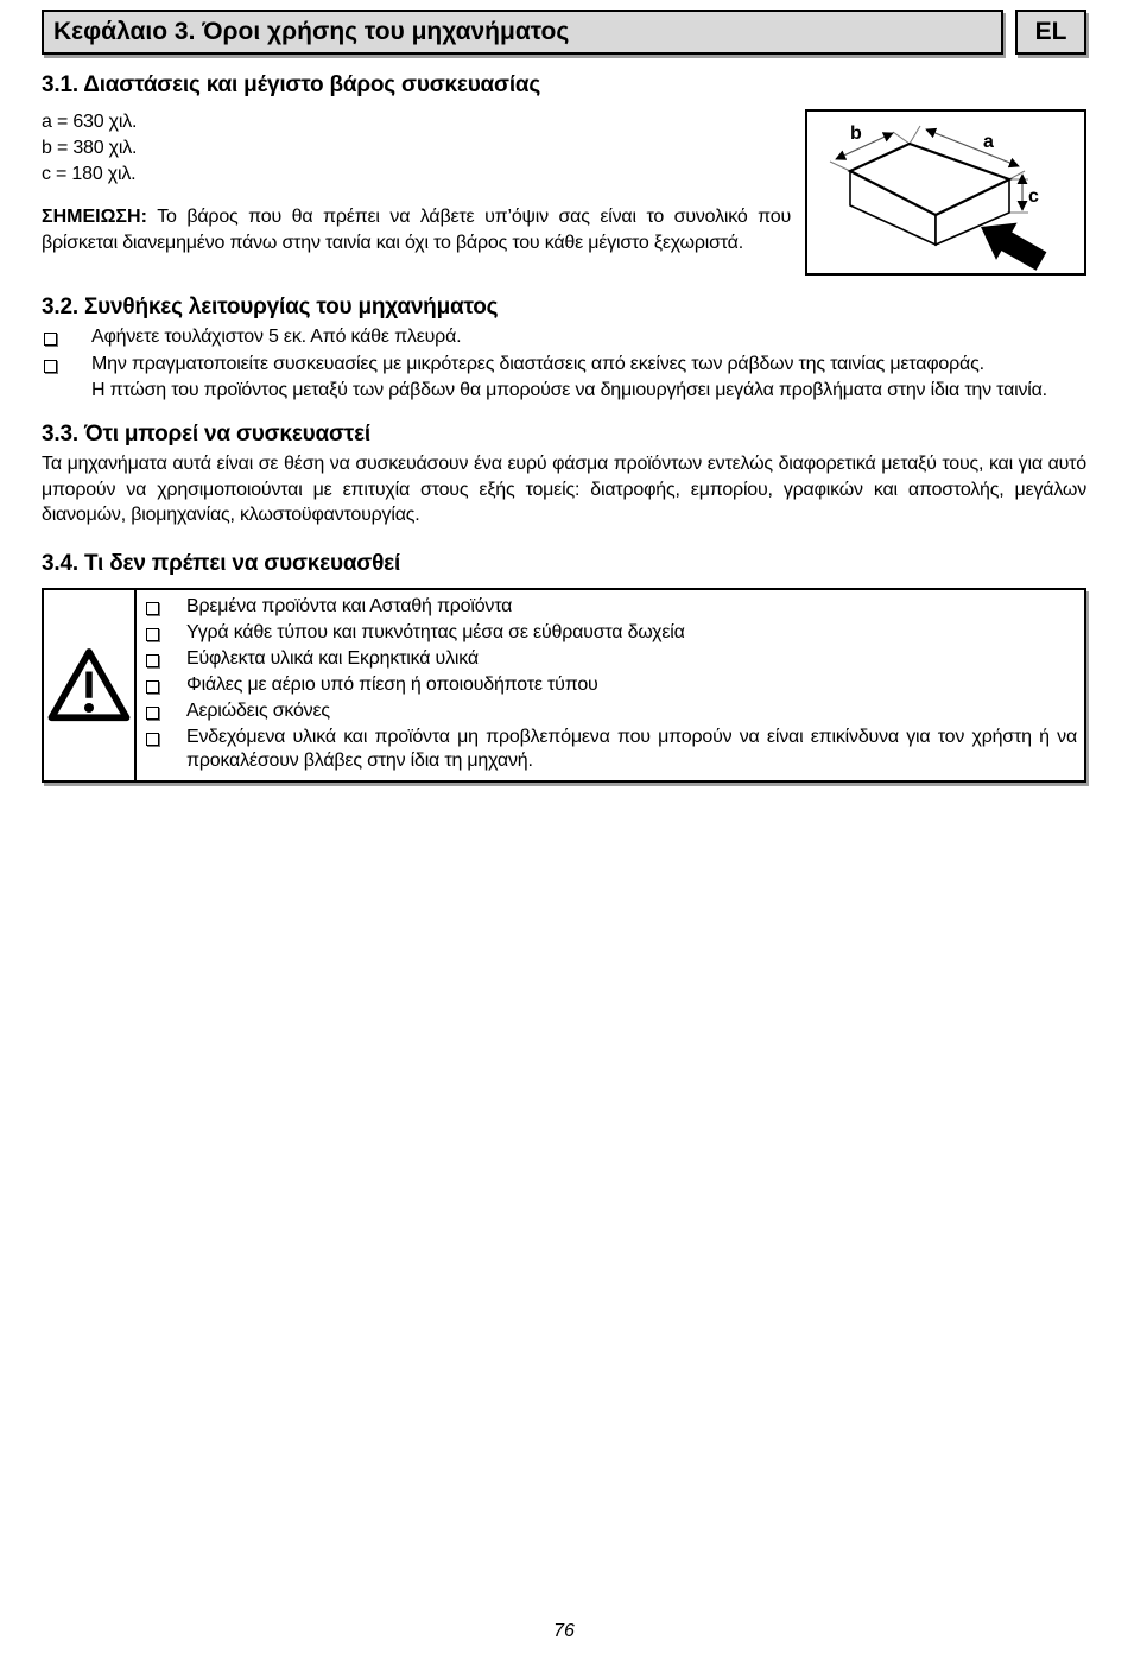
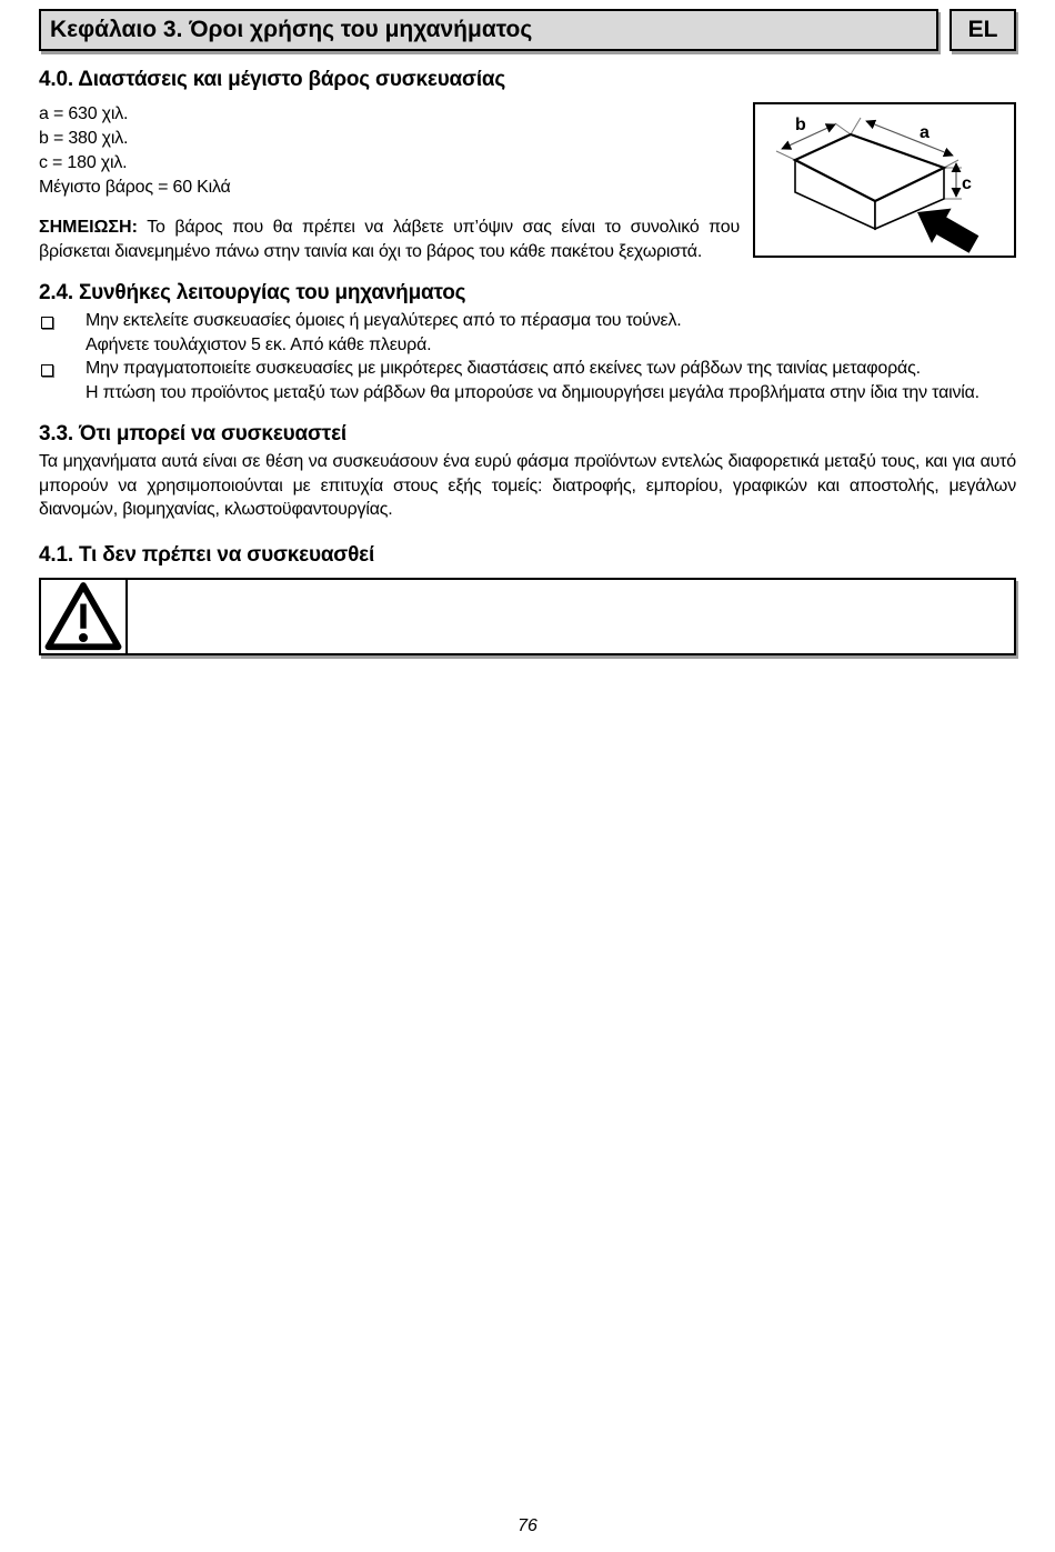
  Κεφάλαιο 3. Όροι χρήσης του μηχανήματος
  EL
- 3.1. Διαστάσεις και μέγιστο βάρος συσκευασίας
+ 4.0. Διαστάσεις και μέγιστο βάρος συσκευασίας
  a = 630 χιλ.
  b = 380 χιλ.
  c = 180 χιλ.
+ Μέγιστο βάρος = 60 Κιλά
- ΣΗΜΕΙΩΣΗ: Το βάρος που θα πρέπει να λάβετε υπ’όψιν σας είναι το συνολικό που βρίσκεται διανεμημένο πάνω στην ταινία και όχι το βάρος του κάθε μέγιστο ξεχωριστά.
+ ΣΗΜΕΙΩΣΗ: Το βάρος που θα πρέπει να λάβετε υπ’όψιν σας είναι το συνολικό που βρίσκεται διανεμημένο πάνω στην ταινία και όχι το βάρος του κάθε πακέτου ξεχωριστά.
  b
  a
  c
- 3.2. Συνθήκες λειτουργίας του μηχανήματος
+ 2.4. Συνθήκες λειτουργίας του μηχανήματος
+ Μην εκτελείτε συσκευασίες όμοιες ή μεγαλύτερες από το πέρασμα του τούνελ.
  Αφήνετε τουλάχιστον 5 εκ. Από κάθε πλευρά.
  Μην πραγματοποιείτε συσκευασίες με μικρότερες διαστάσεις από εκείνες των ράβδων της ταινίας μεταφοράς.
  Η πτώση του προϊόντος μεταξύ των ράβδων θα μπορούσε να δημιουργήσει μεγάλα προβλήματα στην ίδια την ταινία.
  3.3. Ότι μπορεί να συσκευαστεί
  Τα μηχανήματα αυτά είναι σε θέση να συσκευάσουν ένα ευρύ φάσμα προϊόντων εντελώς διαφορετικά μεταξύ τους, και για αυτό μπορούν να χρησιμοποιούνται με επιτυχία στους εξής τομείς: διατροφής, εμπορίου, γραφικών και αποστολής, μεγάλων διανομών, βιομηχανίας, κλωστοϋφαντουργίας.
- 3.4. Τι δεν πρέπει να συσκευασθεί
+ 4.1. Τι δεν πρέπει να συσκευασθεί
- Βρεμένα προϊόντα και Ασταθή προϊόντα
- Υγρά κάθε τύπου και πυκνότητας μέσα σε εύθραυστα δωχεία
- Εύφλεκτα υλικά και Εκρηκτικά υλικά
- Φιάλες με αέριο υπό πίεση ή οποιουδήποτε τύπου
- Αεριώδεις σκόνες
- Ενδεχόμενα υλικά και προϊόντα μη προβλεπόμενα που μπορούν να είναι επικίνδυνα για τον χρήστη ή να προκαλέσουν βλάβες στην ίδια τη μηχανή.
  76
